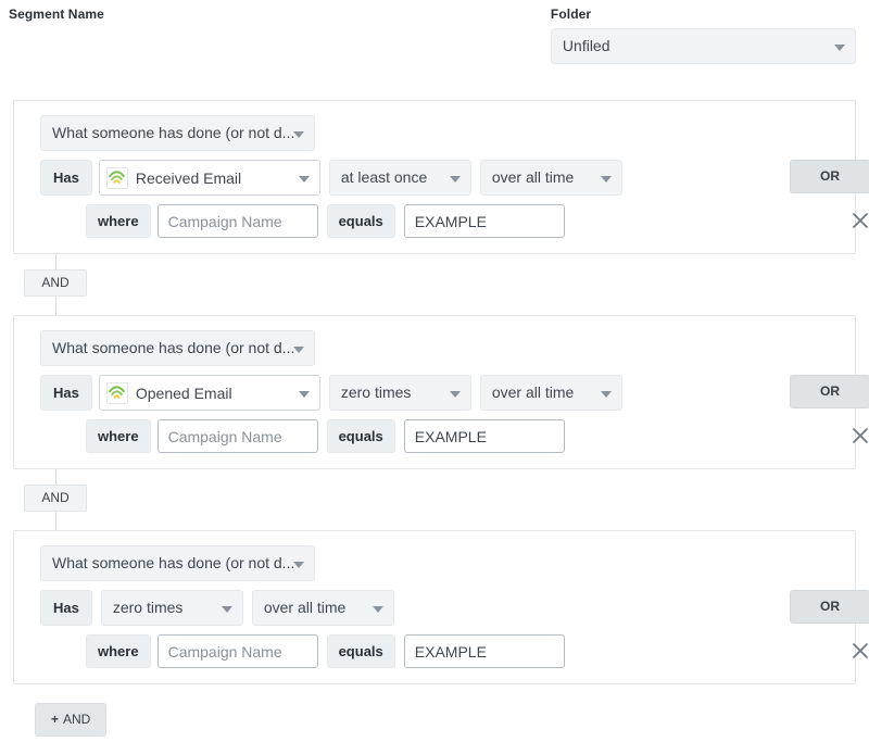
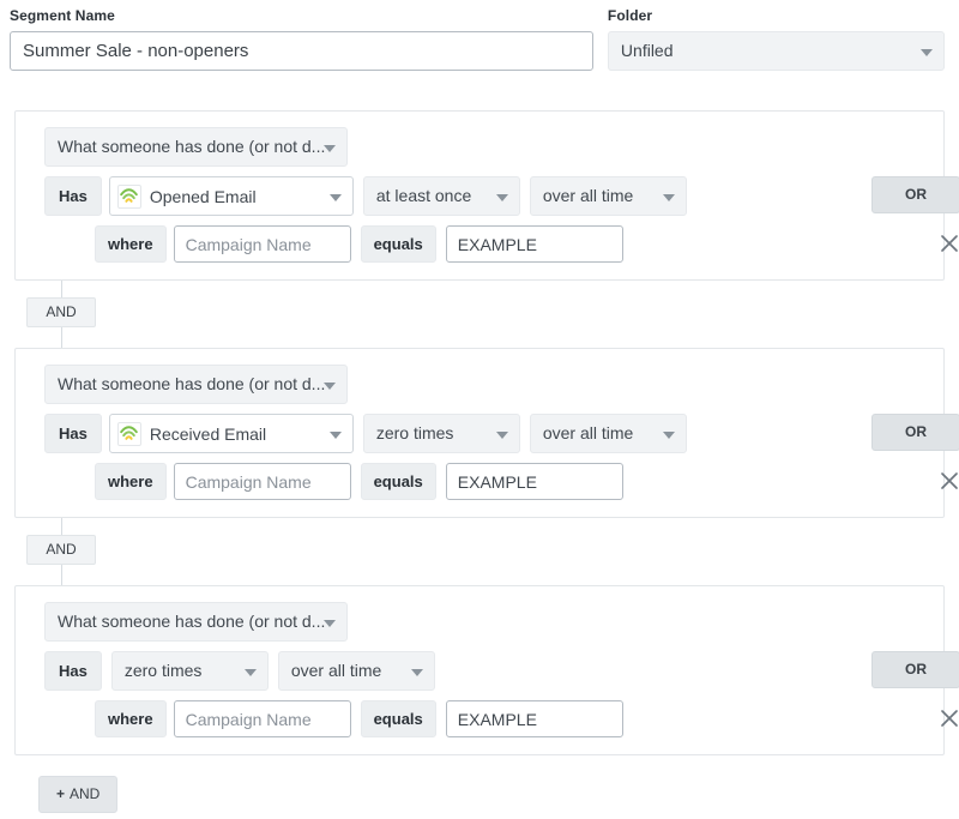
  Segment Name
+ Summer Sale - non-openers
  Folder
  Unfiled
  What someone has done (or not d...
  Has
- Received Email
+ Opened Email
  at least once
  over all time
  OR
  where
  Campaign Name
  equals
  EXAMPLE
  AND
  What someone has done (or not d...
  Has
- Opened Email
+ Received Email
  zero times
  over all time
  OR
  where
  Campaign Name
  equals
  EXAMPLE
  AND
  What someone has done (or not d...
  Has
  zero times
  over all time
  OR
  where
  Campaign Name
  equals
  EXAMPLE
  + AND
